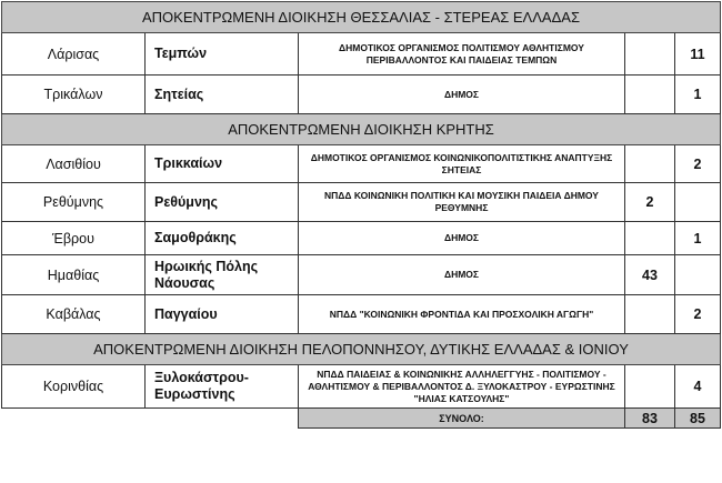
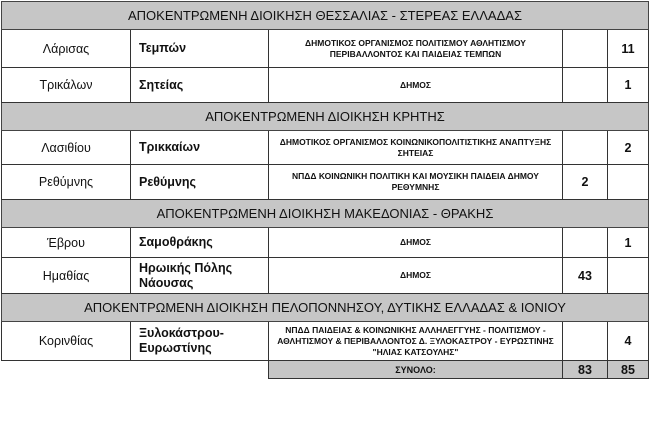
  ΑΠΟΚΕΝΤΡΩΜΕΝΗ ΔΙΟΙΚΗΣΗ ΘΕΣΣΑΛΙΑΣ - ΣΤΕΡΕΑΣ ΕΛΛΑΔΑΣ
  Λάρισας	Τεμπών	ΔΗΜΟΤΙΚΟΣ ΟΡΓΑΝΙΣΜΟΣ ΠΟΛΙΤΙΣΜΟΥ ΑΘΛΗΤΙΣΜΟΥ ΠΕΡΙΒΑΛΛΟΝΤΟΣ ΚΑΙ ΠΑΙΔΕΙΑΣ ΤΕΜΠΩΝ		11
  Τρικάλων	Σητείας	ΔΗΜΟΣ		1
  ΑΠΟΚΕΝΤΡΩΜΕΝΗ ΔΙΟΙΚΗΣΗ ΚΡΗΤΗΣ
  Λασιθίου	Τρικκαίων	ΔΗΜΟΤΙΚΟΣ ΟΡΓΑΝΙΣΜΟΣ ΚΟΙΝΩΝΙΚΟΠΟΛΙΤΙΣΤΙΚΗΣ ΑΝΑΠΤΥΞΗΣ ΣΗΤΕΙΑΣ		2
  Ρεθύμνης	Ρεθύμνης	ΝΠΔΔ ΚΟΙΝΩΝΙΚΗ ΠΟΛΙΤΙΚΗ ΚΑΙ ΜΟΥΣΙΚΗ ΠΑΙΔΕΙΑ ΔΗΜΟΥ ΡΕΘΥΜΝΗΣ	2
+ ΑΠΟΚΕΝΤΡΩΜΕΝΗ ΔΙΟΙΚΗΣΗ ΜΑΚΕΔΟΝΙΑΣ - ΘΡΑΚΗΣ
  Έβρου	Σαμοθράκης	ΔΗΜΟΣ		1
  Ημαθίας	Ηρωικής Πόλης Νάουσας	ΔΗΜΟΣ	43
- Καβάλας	Παγγαίου	ΝΠΔΔ "ΚΟΙΝΩΝΙΚΗ ΦΡΟΝΤΙΔΑ ΚΑΙ ΠΡΟΣΧΟΛΙΚΗ ΑΓΩΓΗ"		2
  ΑΠΟΚΕΝΤΡΩΜΕΝΗ ΔΙΟΙΚΗΣΗ ΠΕΛΟΠΟΝΝΗΣΟΥ, ΔΥΤΙΚΗΣ ΕΛΛΑΔΑΣ & ΙΟΝΙΟΥ
  Κορινθίας	Ξυλοκάστρου-Ευρωστίνης	ΝΠΔΔ ΠΑΙΔΕΙΑΣ & ΚΟΙΝΩΝΙΚΗΣ ΑΛΛΗΛΕΓΓΥΗΣ - ΠΟΛΙΤΙΣΜΟΥ - ΑΘΛΗΤΙΣΜΟΥ & ΠΕΡΙΒΑΛΛΟΝΤΟΣ Δ. ΞΥΛΟΚΑΣΤΡΟΥ - ΕΥΡΩΣΤΙΝΗΣ "ΗΛΙΑΣ ΚΑΤΣΟΥΛΗΣ"		4
  	ΣΥΝΟΛΟ:	83	85
